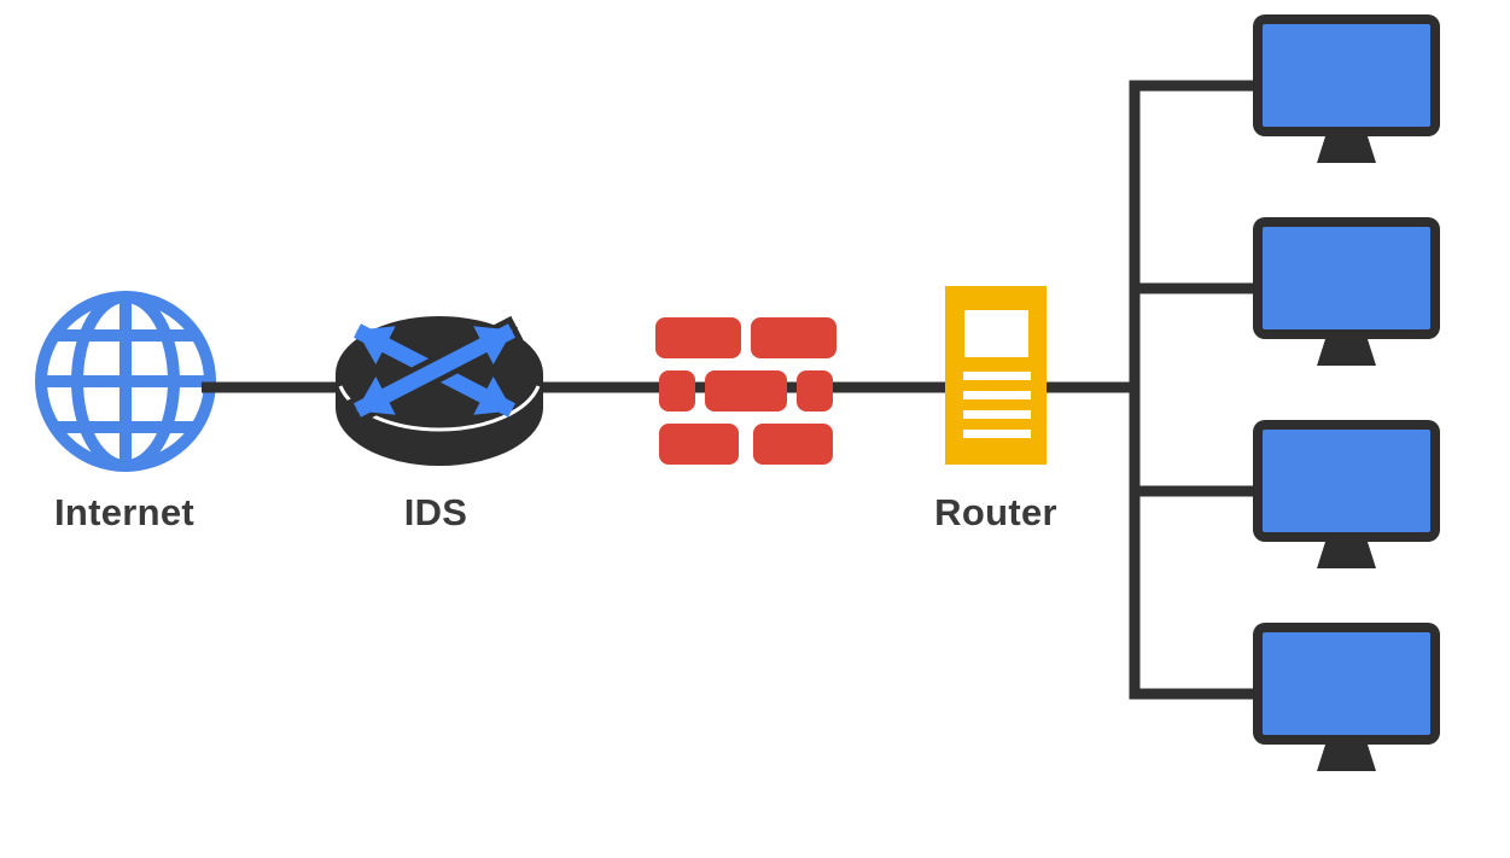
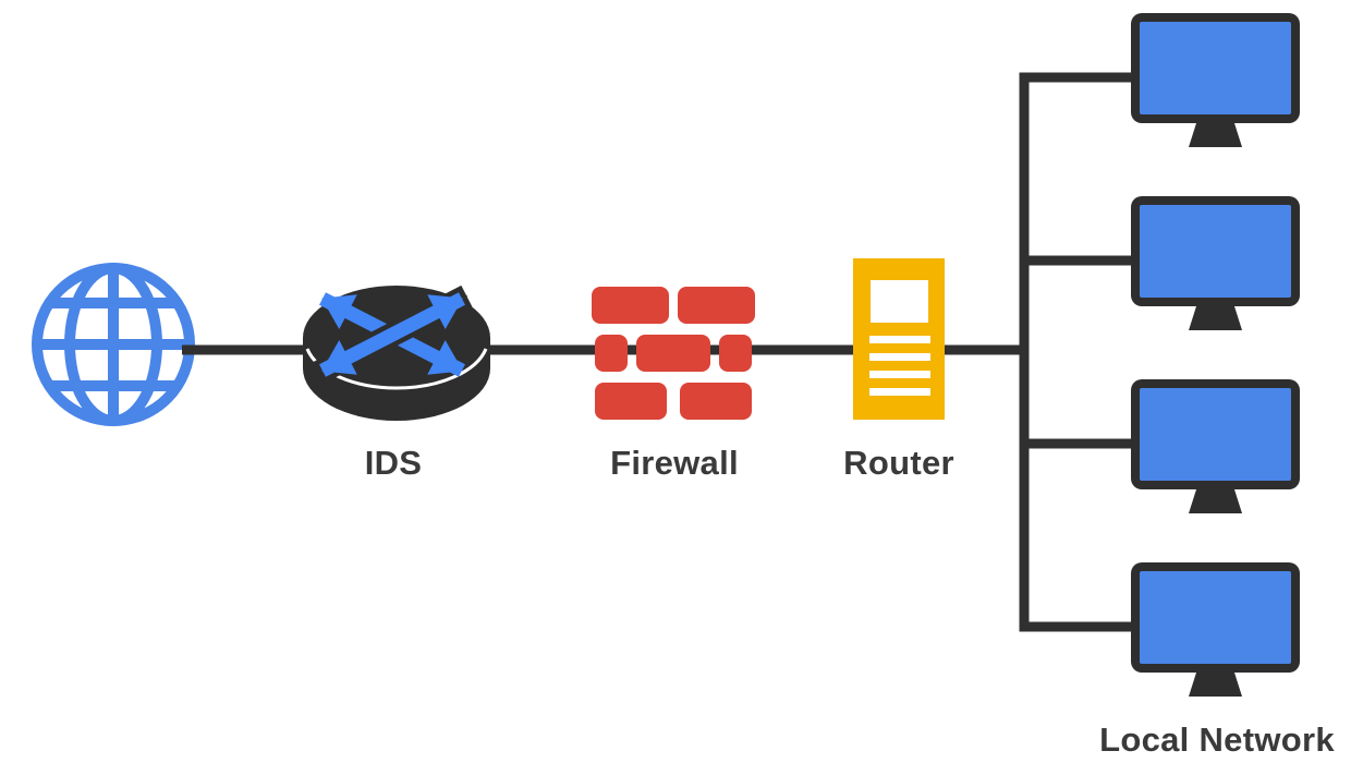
- Internet
  IDS
+ Firewall
  Router
+ Local Network
